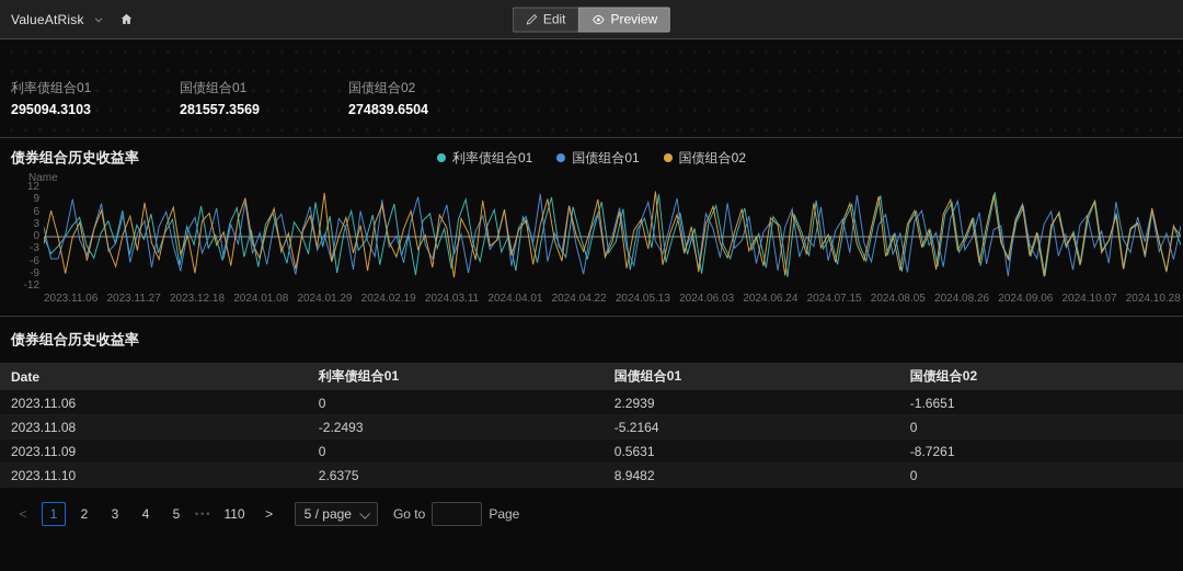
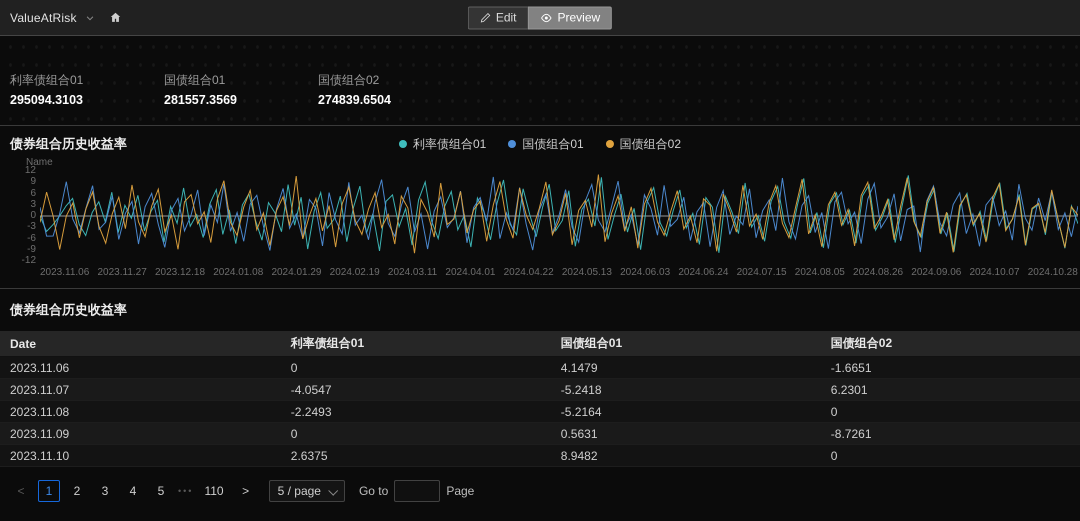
  ValueAtRisk
  Edit
  Preview
  利率债组合01
  295094.3103
  国债组合01
  281557.3569
  国债组合02
  274839.6504
  债券组合历史收益率
  利率债组合01
  国债组合01
  国债组合02
  Name
  12
  9
  6
  3
  0
  -3
  -6
  -9
  -12
  2023.11.06
  2023.11.27
  2023.12.18
  2024.01.08
  2024.01.29
  2024.02.19
  2024.03.11
  2024.04.01
  2024.04.22
  2024.05.13
  2024.06.03
  2024.06.24
  2024.07.15
  2024.08.05
  2024.08.26
  2024.09.06
  2024.10.07
  2024.10.28
  债券组合历史收益率
  Date	利率债组合01	国债组合01	国债组合02
- 2023.11.06	0	2.2939	-1.6651
+ 2023.11.06	0	4.1479	-1.6651
+ 2023.11.07	-4.0547	-5.2418	6.2301
  2023.11.08	-2.2493	-5.2164	0
  2023.11.09	0	0.5631	-8.7261
  2023.11.10	2.6375	8.9482	0
  <
  1
  2
  3
  4
  5
  •••
  110
  >
  5 / page
  Go to
  Page
